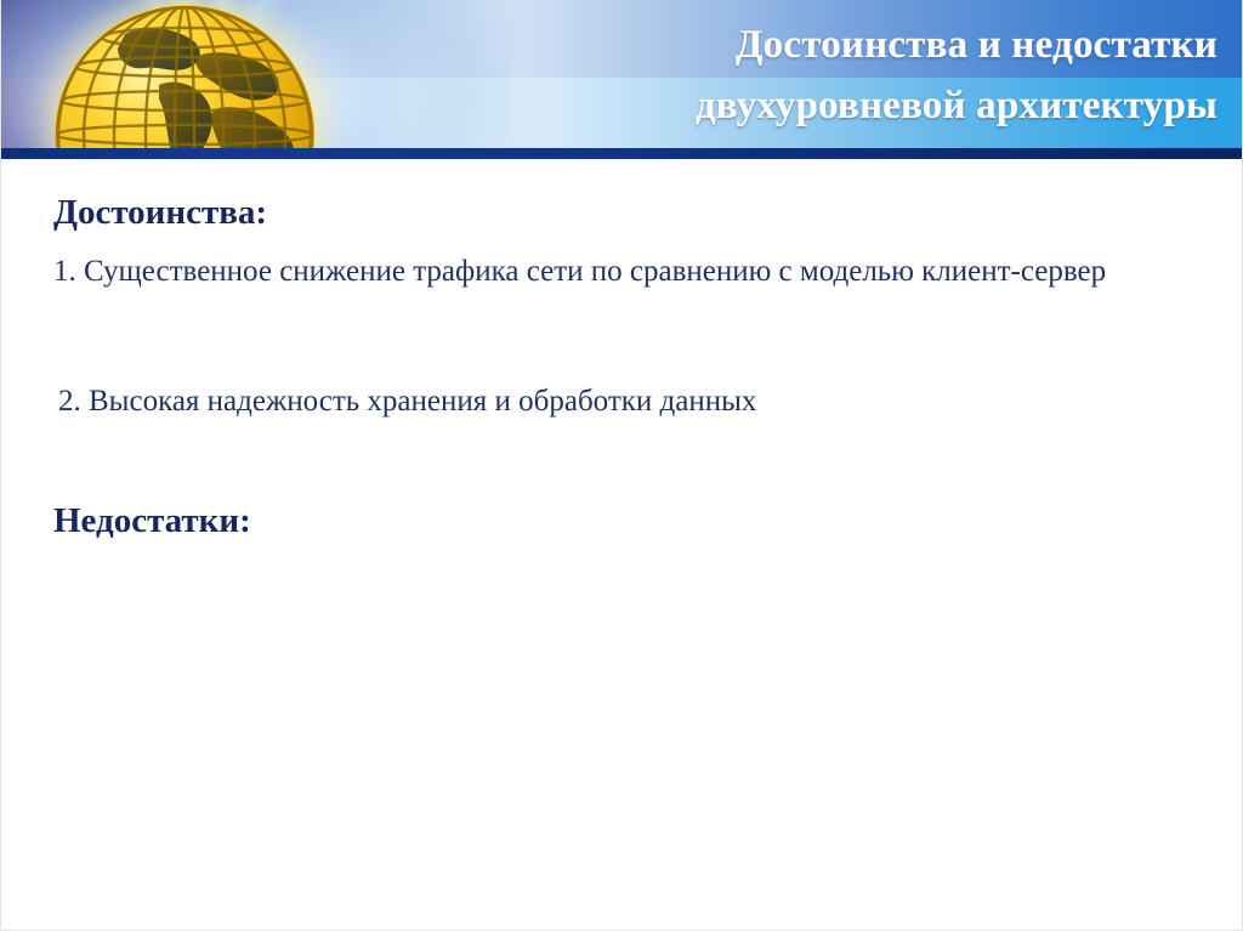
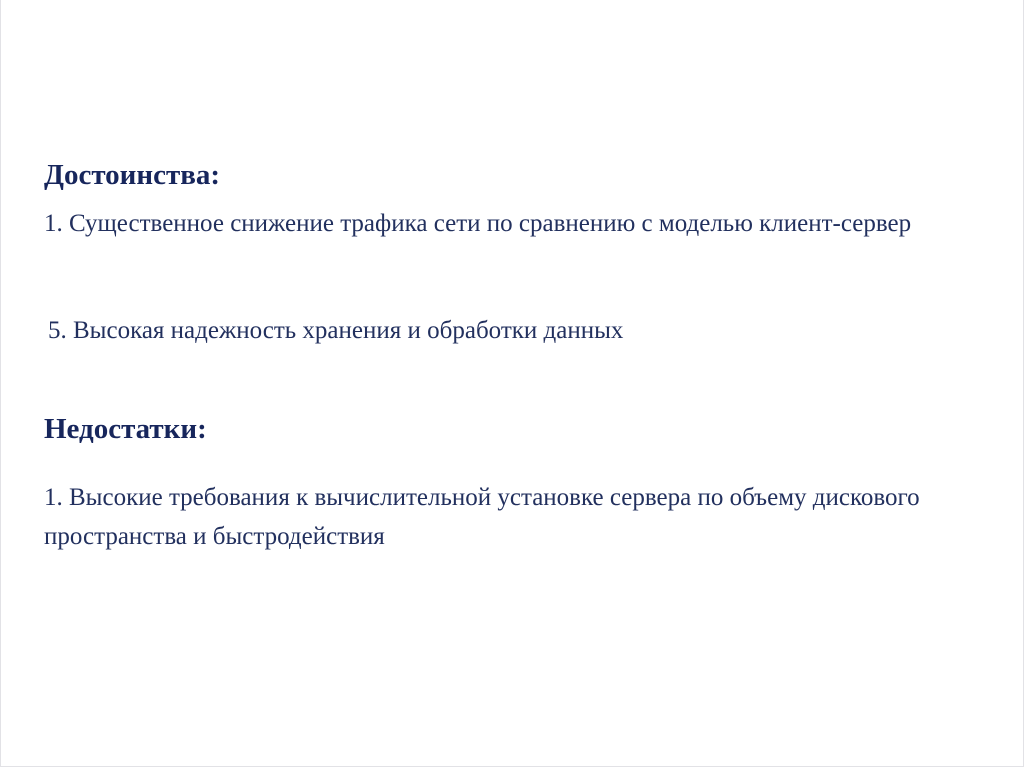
- Достоинства и недостатки
- двухуровневой архитектуры
  Достоинства:
  1. Существенное снижение трафика сети по сравнению с моделью клиент-сервер
- 2. Высокая надежность хранения и обработки данных
+ 5. Высокая надежность хранения и обработки данных
  Недостатки:
+ 1. Высокие требования к вычислительной установке сервера по объему дискового пространства и быстродействия
